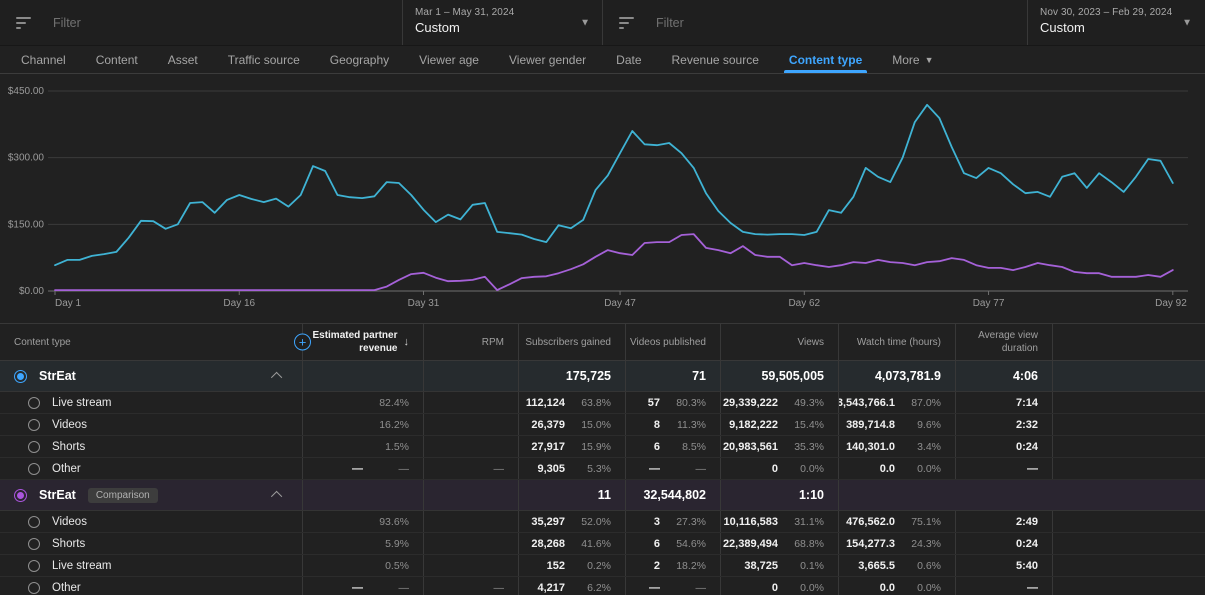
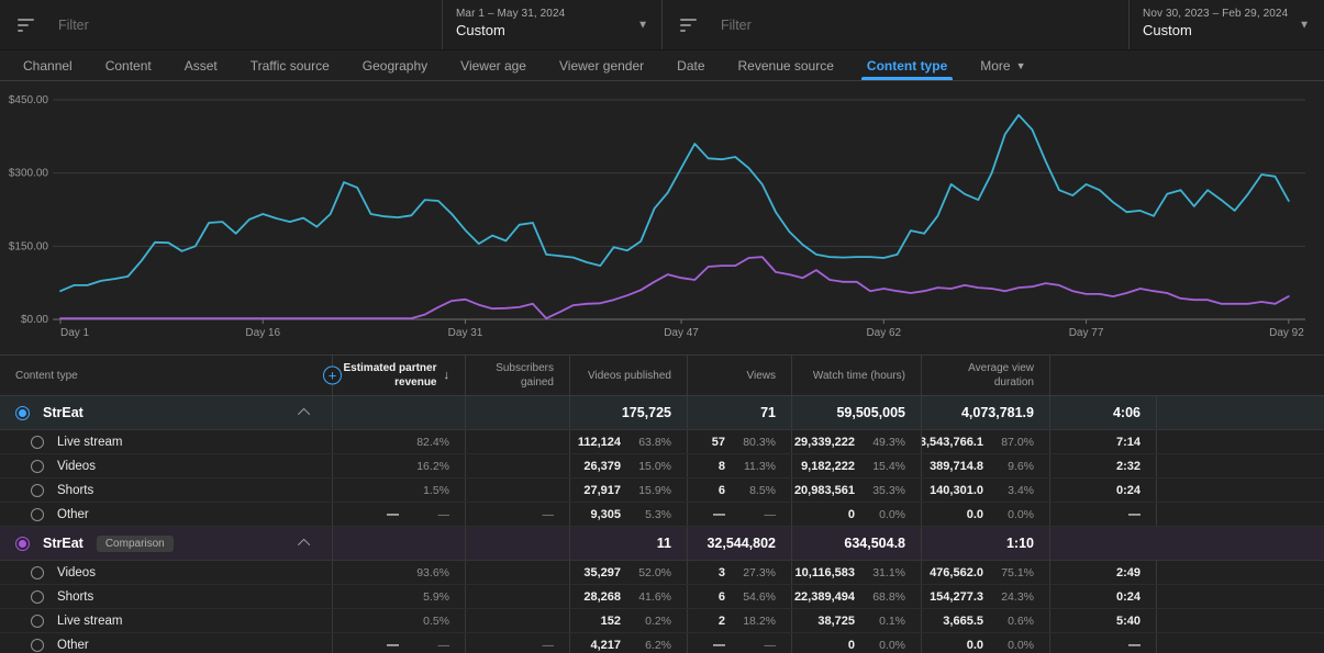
  Filter
  Mar 1 – May 31, 2024
  Custom
  ▼
  Filter
  Nov 30, 2023 – Feb 29, 2024
  Custom
  ▼
  Channel
  Content
  Asset
  Traffic source
  Geography
  Viewer age
  Viewer gender
  Date
  Revenue source
  Content type
  More
  ▼
  $0.00
  $150.00
  $300.00
  $450.00
  Day 1
  Day 16
  Day 31
  Day 47
  Day 62
  Day 77
  Day 92
  Content type
  Estimated partner revenue
  ↓
- RPM
  Subscribers gained
  Videos published
  Views
  Watch time (hours)
  Average view duration
  +
  StrEat
  175,725
  71
  59,505,005
  4,073,781.9
  4:06
  Live stream
  82.4%
  112,124
  63.8%
  57
  80.3%
  29,339,222
  49.3%
  3,543,766.1
  87.0%
  7:14
  Videos
  16.2%
  26,379
  15.0%
  8
  11.3%
  9,182,222
  15.4%
  389,714.8
  9.6%
  2:32
  Shorts
  1.5%
  27,917
  15.9%
  6
  8.5%
  20,983,561
  35.3%
  140,301.0
  3.4%
  0:24
  Other
  —
  —
  —
  9,305
  5.3%
  —
  —
  0
  0.0%
  0.0
  0.0%
  —
  StrEat
  Comparison
  11
  32,544,802
+ 634,504.8
  1:10
  Videos
  93.6%
  35,297
  52.0%
  3
  27.3%
  10,116,583
  31.1%
  476,562.0
  75.1%
  2:49
  Shorts
  5.9%
  28,268
  41.6%
  6
  54.6%
  22,389,494
  68.8%
  154,277.3
  24.3%
  0:24
  Live stream
  0.5%
  152
  0.2%
  2
  18.2%
  38,725
  0.1%
  3,665.5
  0.6%
  5:40
  Other
  —
  —
  —
  4,217
  6.2%
  —
  —
  0
  0.0%
  0.0
  0.0%
  —
